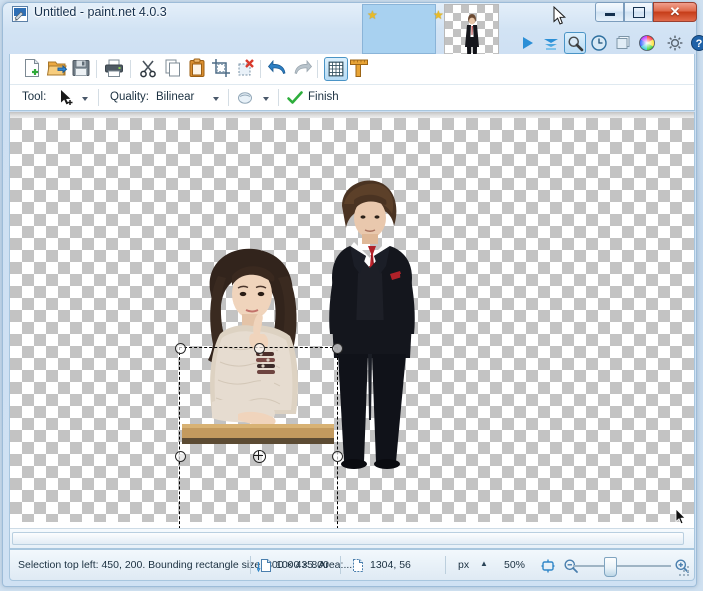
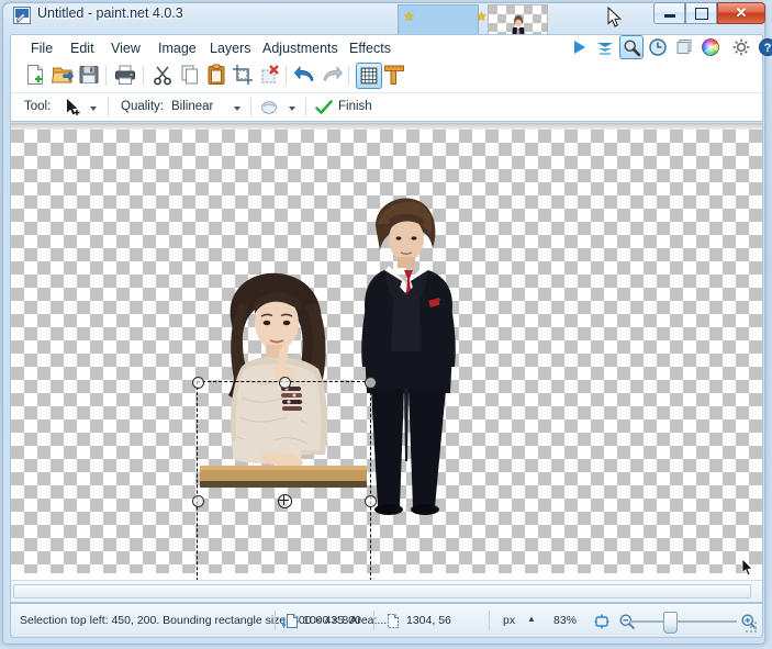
  Untitled - paint.net 4.0.3
  ✕
  ★
  ★
+ File
+ Edit
+ View
+ Image
+ Layers
+ Adjustments
+ Effects
  ?
  Tool:
  Quality:
  Bilinear
  Finish
  Selection top left: 450, 200. Bounding rectangle size00 × 435. Area:...
  1000 × 800
  1304, 56
  px
  ▲
- 50%
+ 83%
